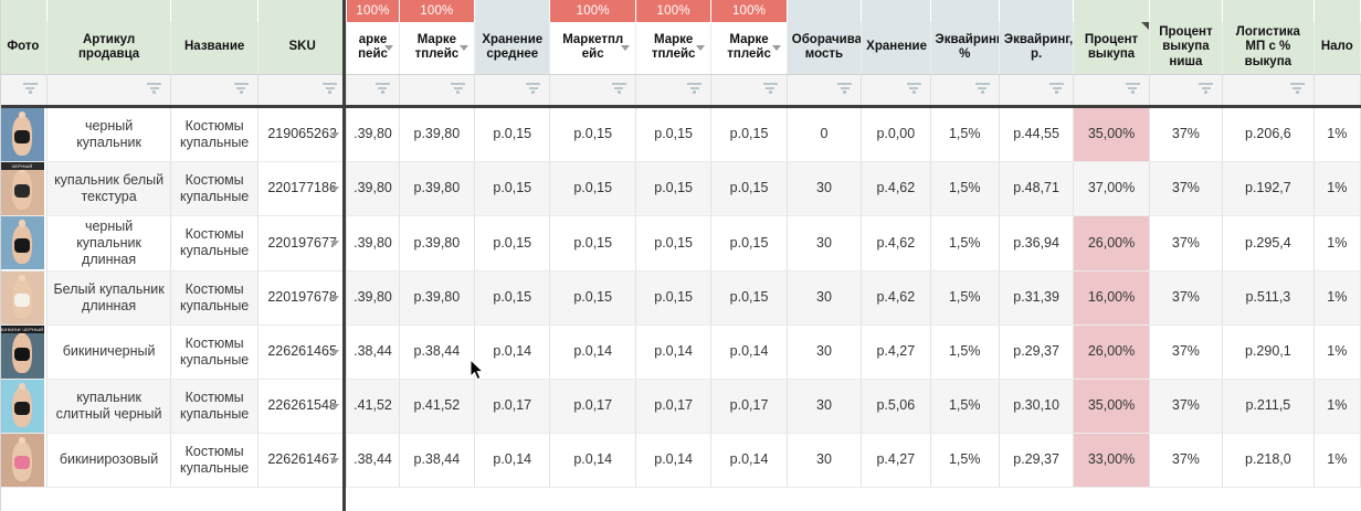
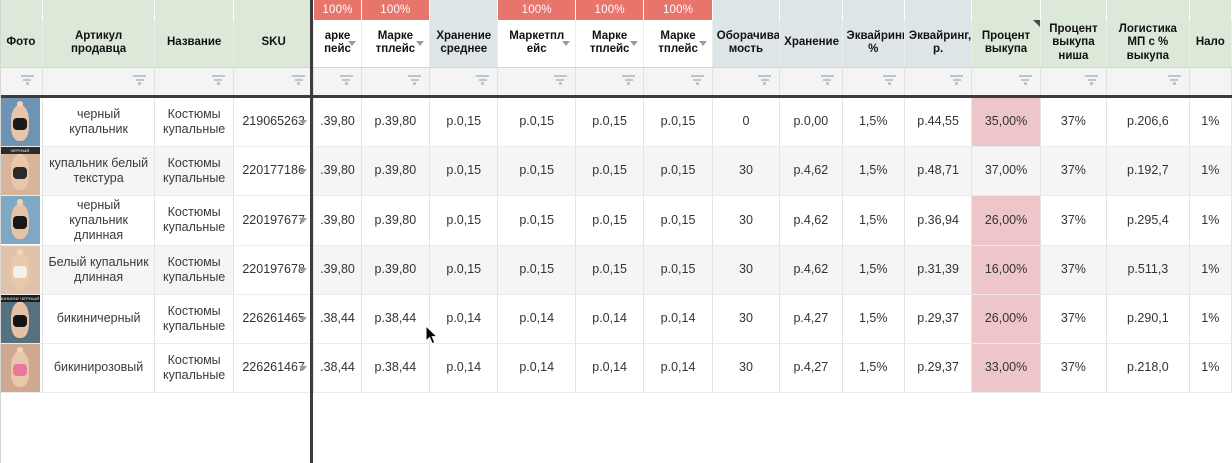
  				100%	100%		100%	100%	100%
  Фото	Артикул продавца	Название	SKU	арке пейс	Марке тплейс	Хранение среднее	Маркетпл ейс	Марке тплейс	Марке тплейс	Оборачива мость	Хранение	Эквайрин %	Эквайринг, р.	Процент выкупа	Процент выкупа ниша	Логистика МП с % выкупа	Нало
  	черный купальник	Костюмы купальные	219065263	.39,80	p.39,80	p.0,15	p.0,15	p.0,15	p.0,15	0	p.0,00	1,5%	p.44,55	35,00%	37%	p.206,6	1%
  	купальник белый текстура	Костюмы купальные	220177186	.39,80	p.39,80	p.0,15	p.0,15	p.0,15	p.0,15	30	p.4,62	1,5%	p.48,71	37,00%	37%	p.192,7	1%
  	черный купальник длинная	Костюмы купальные	220197677	.39,80	p.39,80	p.0,15	p.0,15	p.0,15	p.0,15	30	p.4,62	1,5%	p.36,94	26,00%	37%	p.295,4	1%
  	Белый купальник длинная	Костюмы купальные	220197678	.39,80	p.39,80	p.0,15	p.0,15	p.0,15	p.0,15	30	p.4,62	1,5%	p.31,39	16,00%	37%	p.511,3	1%
  	бикиничерный	Костюмы купальные	226261465	.38,44	p.38,44	p.0,14	p.0,14	p.0,14	p.0,14	30	p.4,27	1,5%	p.29,37	26,00%	37%	p.290,1	1%
- 	купальник слитный черный	Костюмы купальные	226261548	.41,52	p.41,52	p.0,17	p.0,17	p.0,17	p.0,17	30	p.5,06	1,5%	p.30,10	35,00%	37%	p.211,5	1%
  	бикинирозовый	Костюмы купальные	226261467	.38,44	p.38,44	p.0,14	p.0,14	p.0,14	p.0,14	30	p.4,27	1,5%	p.29,37	33,00%	37%	p.218,0	1%
